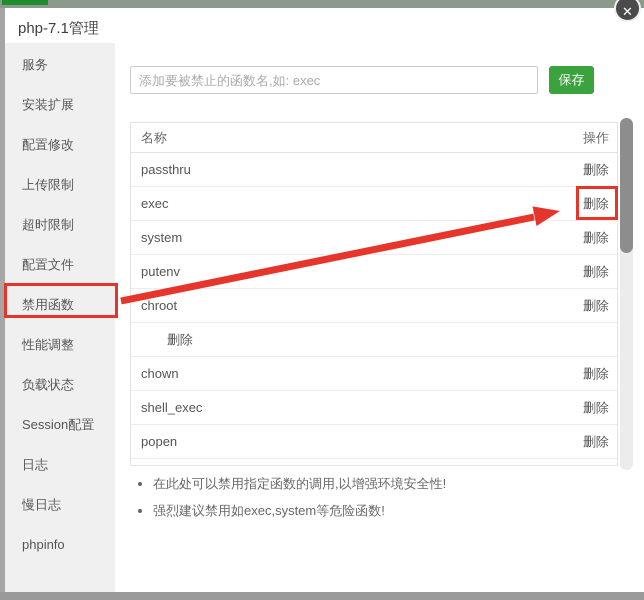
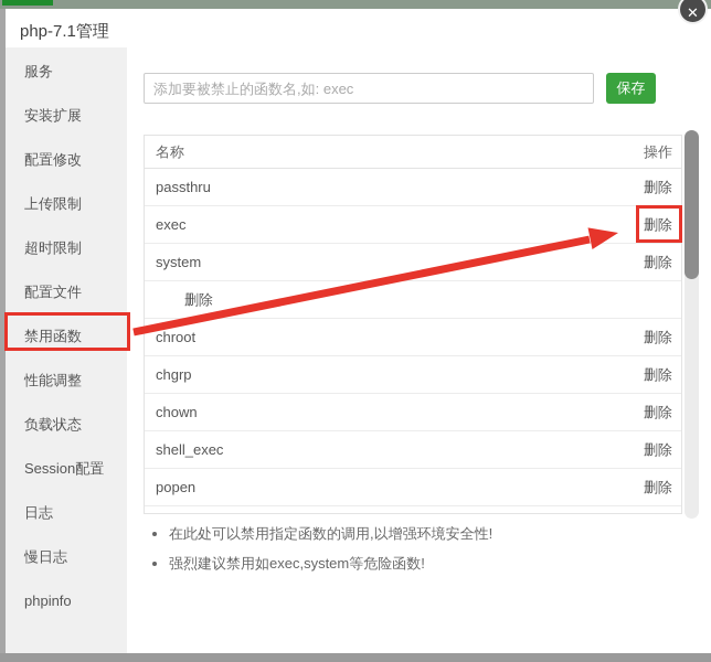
  ✕
  php-7.1管理
  服务
  安装扩展
  配置修改
  上传限制
  超时限制
  配置文件
  禁用函数
  性能调整
  负载状态
  Session配置
  日志
  慢日志
  phpinfo
  添加要被禁止的函数名,如: exec
  保存
  名称
  操作
  passthru
  删除
  exec
  删除
  system
  删除
- putenv
  删除
  chroot
  删除
+ chgrp
  删除
  chown
  删除
  shell_exec
  删除
  popen
  删除
  在此处可以禁用指定函数的调用,以增强环境安全性!
  强烈建议禁用如exec,system等危险函数!
